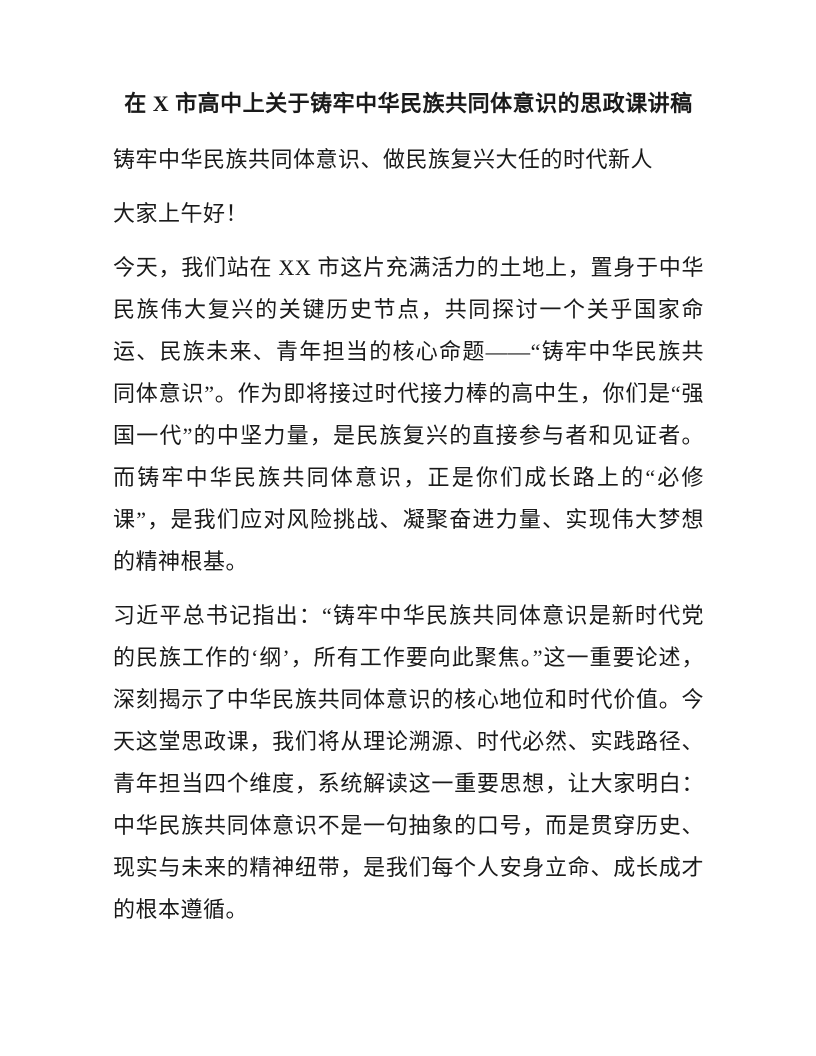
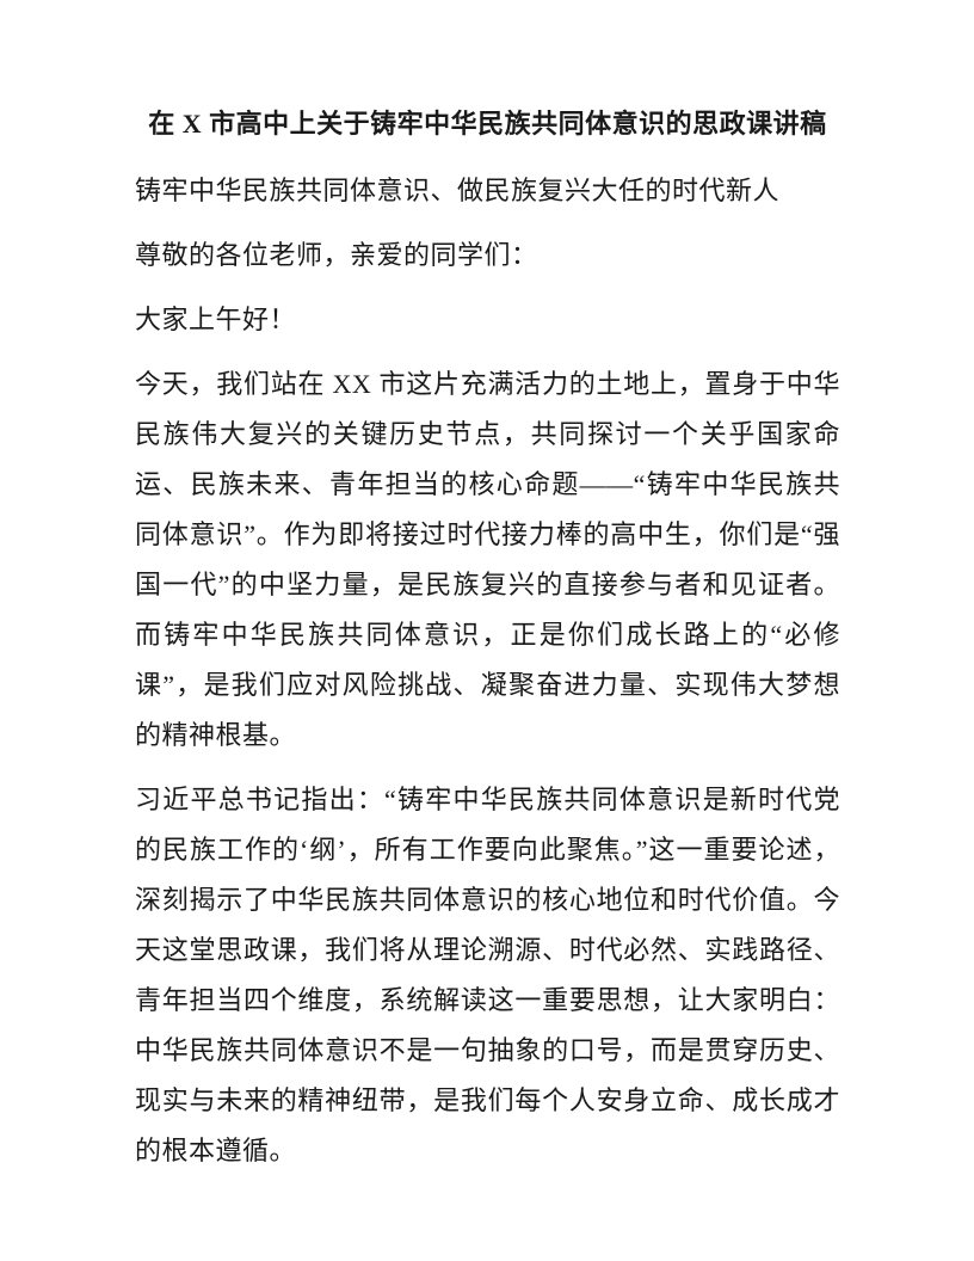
  在 X 市高中上关于铸牢中华民族共同体意识的思政课讲稿
  铸牢中华民族共同体意识、做民族复兴大任的时代新人
+ 尊敬的各位老师，亲爱的同学们：
  大家上午好！
  今天，我们站在 XX 市这片充满活力的土地上，置身于中华民族伟大复兴的关键历史节点，共同探讨一个关乎国家命运、民族未来、青年担当的核心命题——“铸牢中华民族共同体意识”。作为即将接过时代接力棒的高中生，你们是“强国一代”的中坚力量，是民族复兴的直接参与者和见证者。而铸牢中华民族共同体意识，正是你们成长路上的“必修课”，是我们应对风险挑战、凝聚奋进力量、实现伟大梦想的精神根基。
  习近平总书记指出：“铸牢中华民族共同体意识是新时代党的民族工作的‘纲’，所有工作要向此聚焦。”这一重要论述，深刻揭示了中华民族共同体意识的核心地位和时代价值。今天这堂思政课，我们将从理论溯源、时代必然、实践路径、青年担当四个维度，系统解读这一重要思想，让大家明白：中华民族共同体意识不是一句抽象的口号，而是贯穿历史、现实与未来的精神纽带，是我们每个人安身立命、成长成才的根本遵循。
